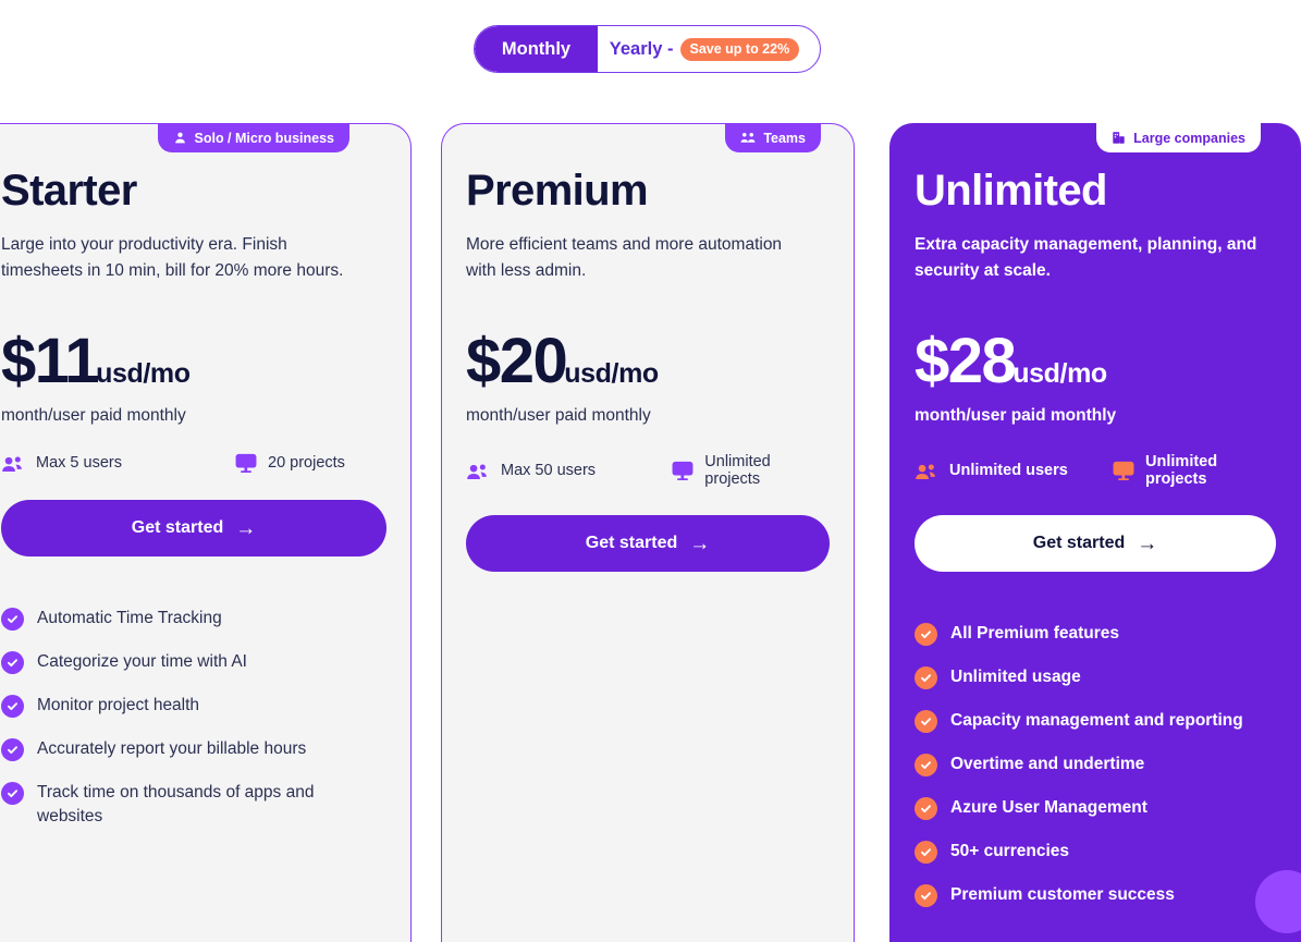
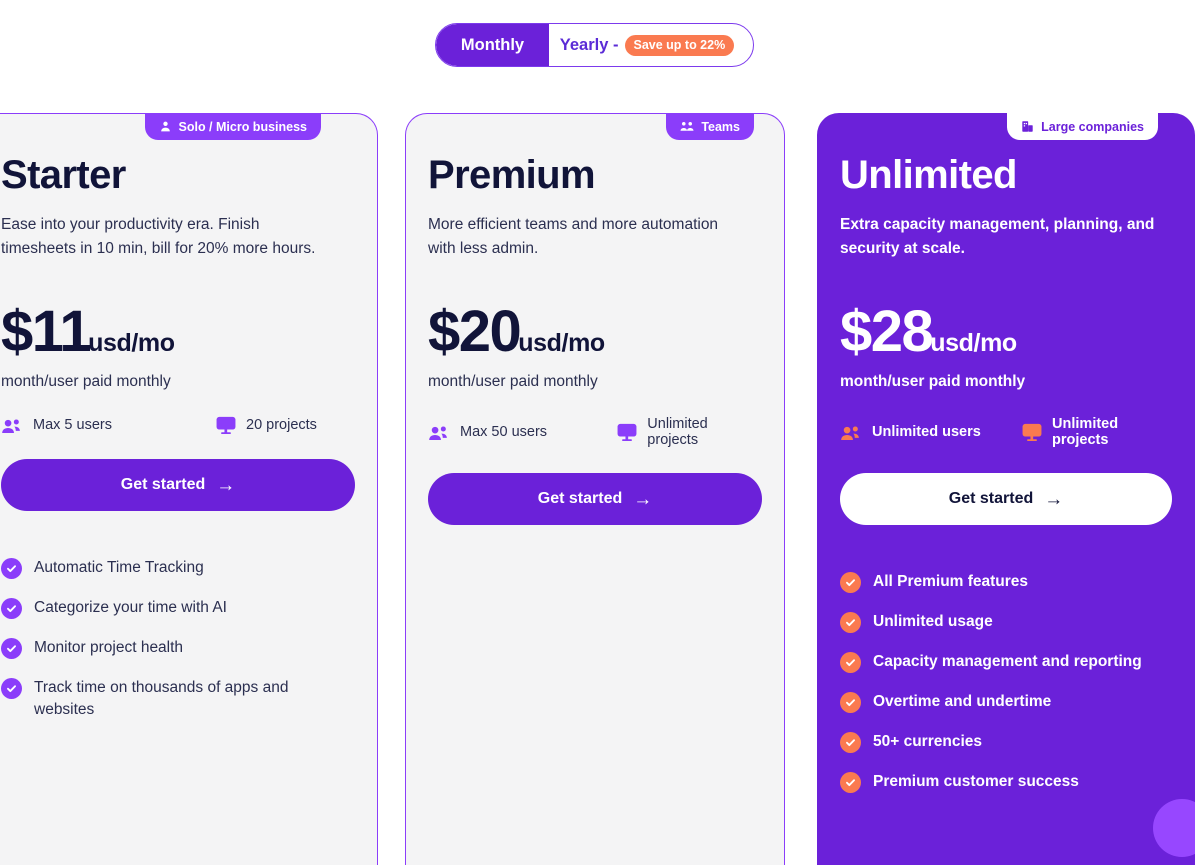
  Monthly
  Yearly -
  Save up to 22%
  Solo / Micro business
  Starter
- Large into your productivity era. Finish timesheets in 10 min, bill for 20% more hours.
+ Ease into your productivity era. Finish timesheets in 10 min, bill for 20% more hours.
  $11
  usd/mo
  month/user paid monthly
  Max 5 users
  20 projects
  Get started
  →
  Automatic Time Tracking
  Categorize your time with AI
  Monitor project health
- Accurately report your billable hours
  Track time on thousands of apps and websites
  Teams
  Premium
  More efficient teams and more automation with less admin.
  $20
  usd/mo
  month/user paid monthly
  Max 50 users
  Unlimited projects
  Get started
  →
  Large companies
  Unlimited
  Extra capacity management, planning, and security at scale.
  $28
  usd/mo
  month/user paid monthly
  Unlimited users
  Unlimited projects
  Get started
  →
  All Premium features
  Unlimited usage
  Capacity management and reporting
  Overtime and undertime
- Azure User Management
  50+ currencies
  Premium customer success
